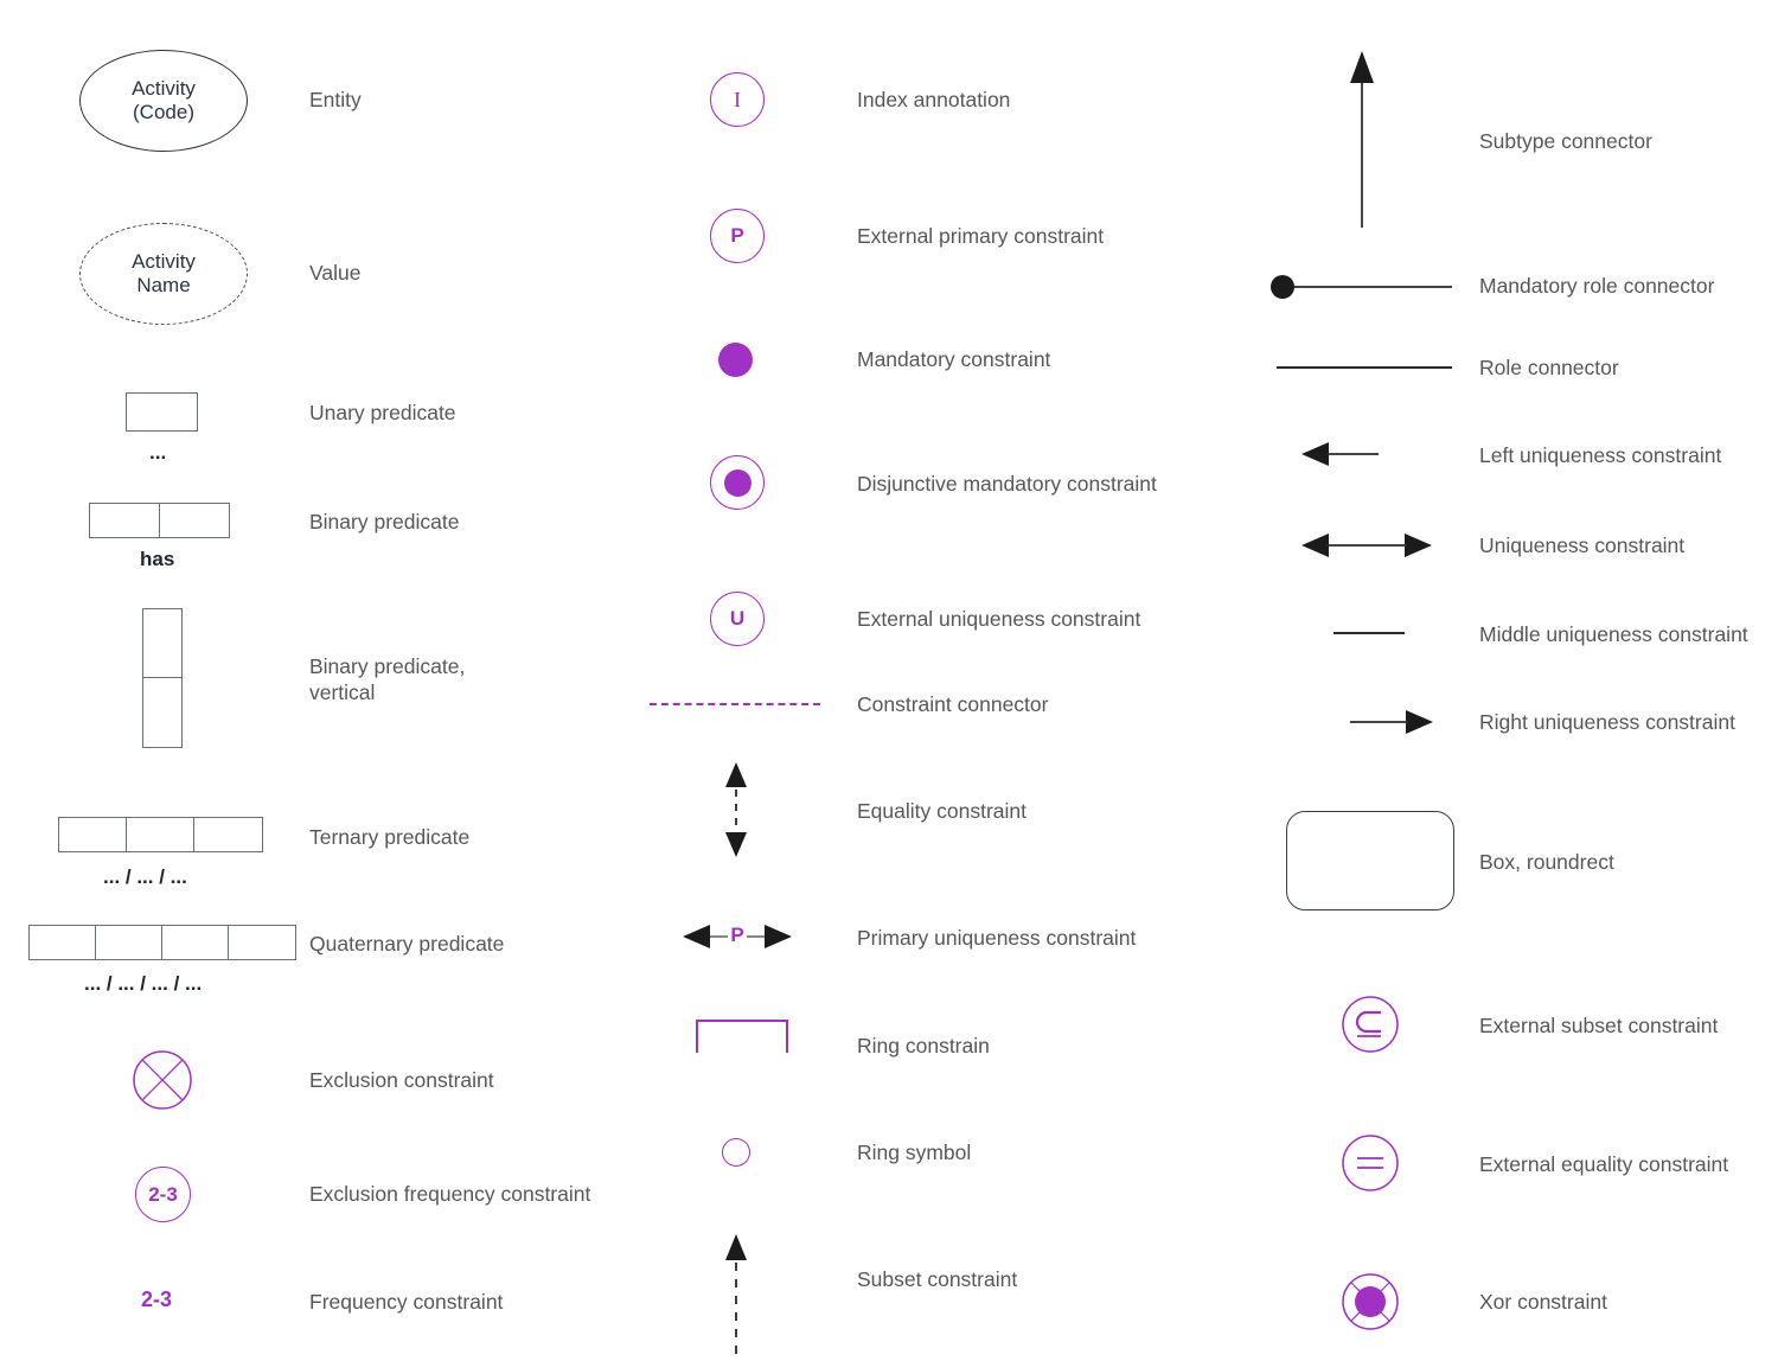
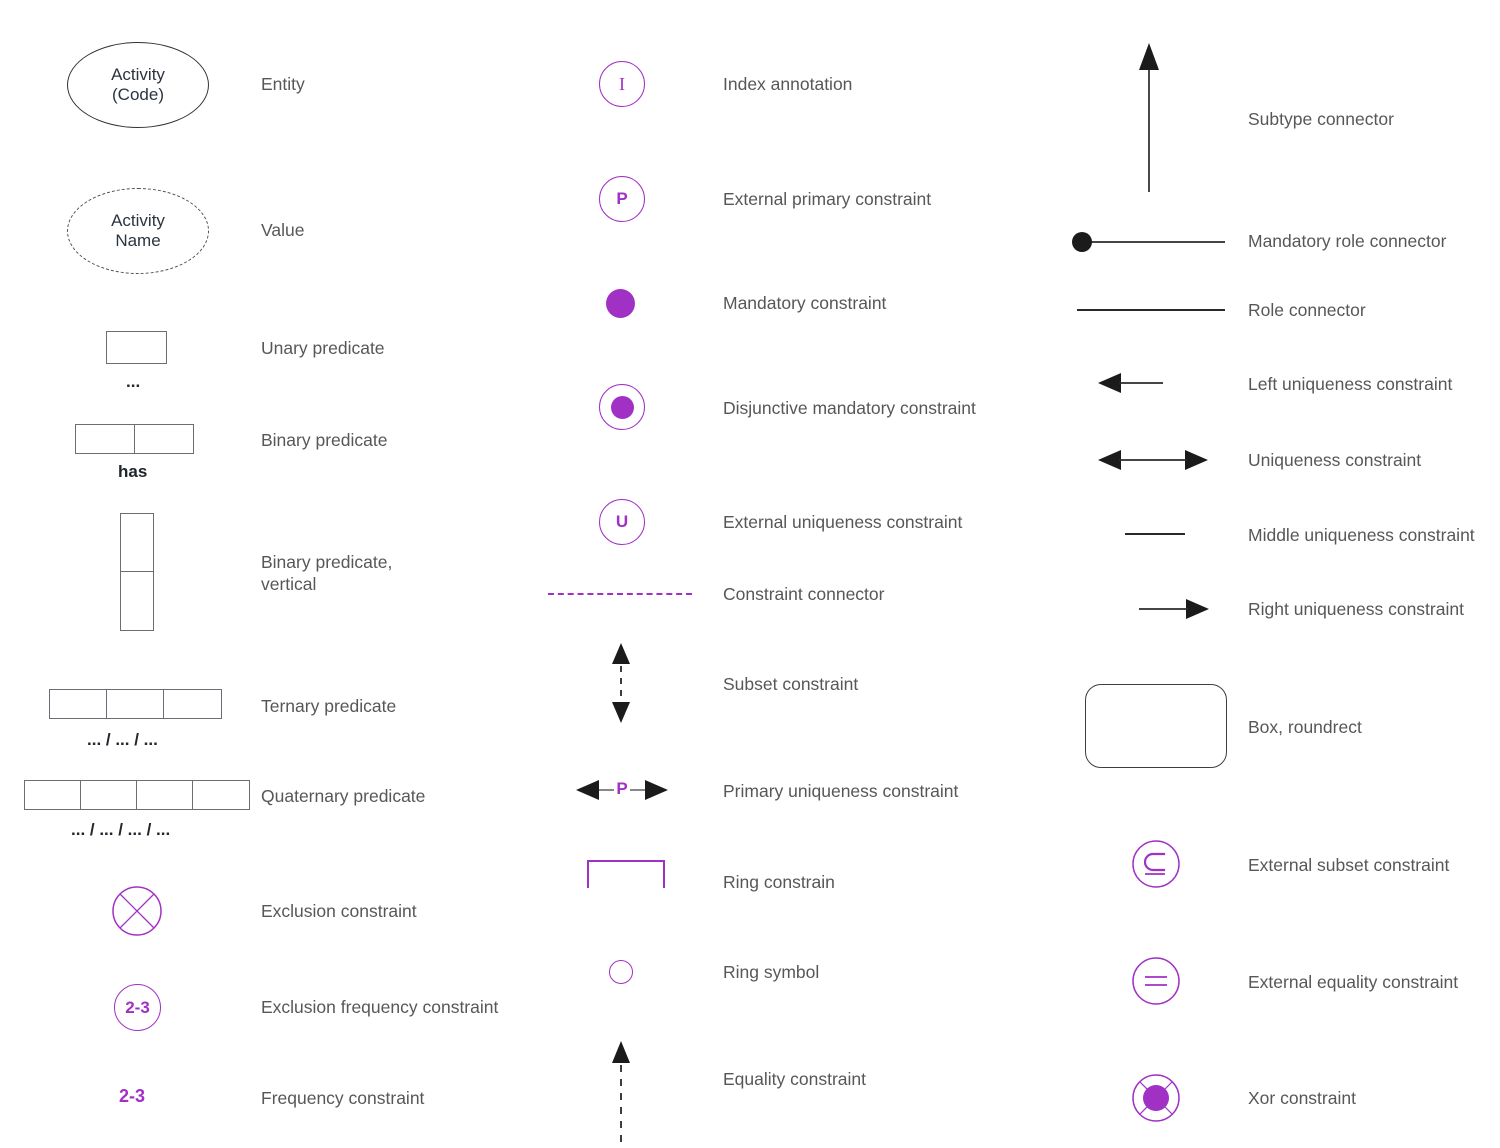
  Activity
  (Code)
  Entity
  Activity
  Name
  Value
  ...
  Unary predicate
  has
  Binary predicate
  Binary predicate,
  vertical
  ... / ... / ...
  Ternary predicate
  ... / ... / ... / ...
  Quaternary predicate
  Exclusion constraint
  2-3
  Exclusion frequency constraint
  2-3
  Frequency constraint
  I
  Index annotation
  P
  External primary constraint
  Mandatory constraint
  Disjunctive mandatory constraint
  U
  External uniqueness constraint
  Constraint connector
- Equality constraint
+ Subset constraint
  P
  Primary uniqueness constraint
  Ring constrain
  Ring symbol
- Subset constraint
+ Equality constraint
  Subtype connector
  Mandatory role connector
  Role connector
  Left uniqueness constraint
  Uniqueness constraint
  Middle uniqueness constraint
  Right uniqueness constraint
  Box, roundrect
  External subset constraint
  External equality constraint
  Xor constraint
